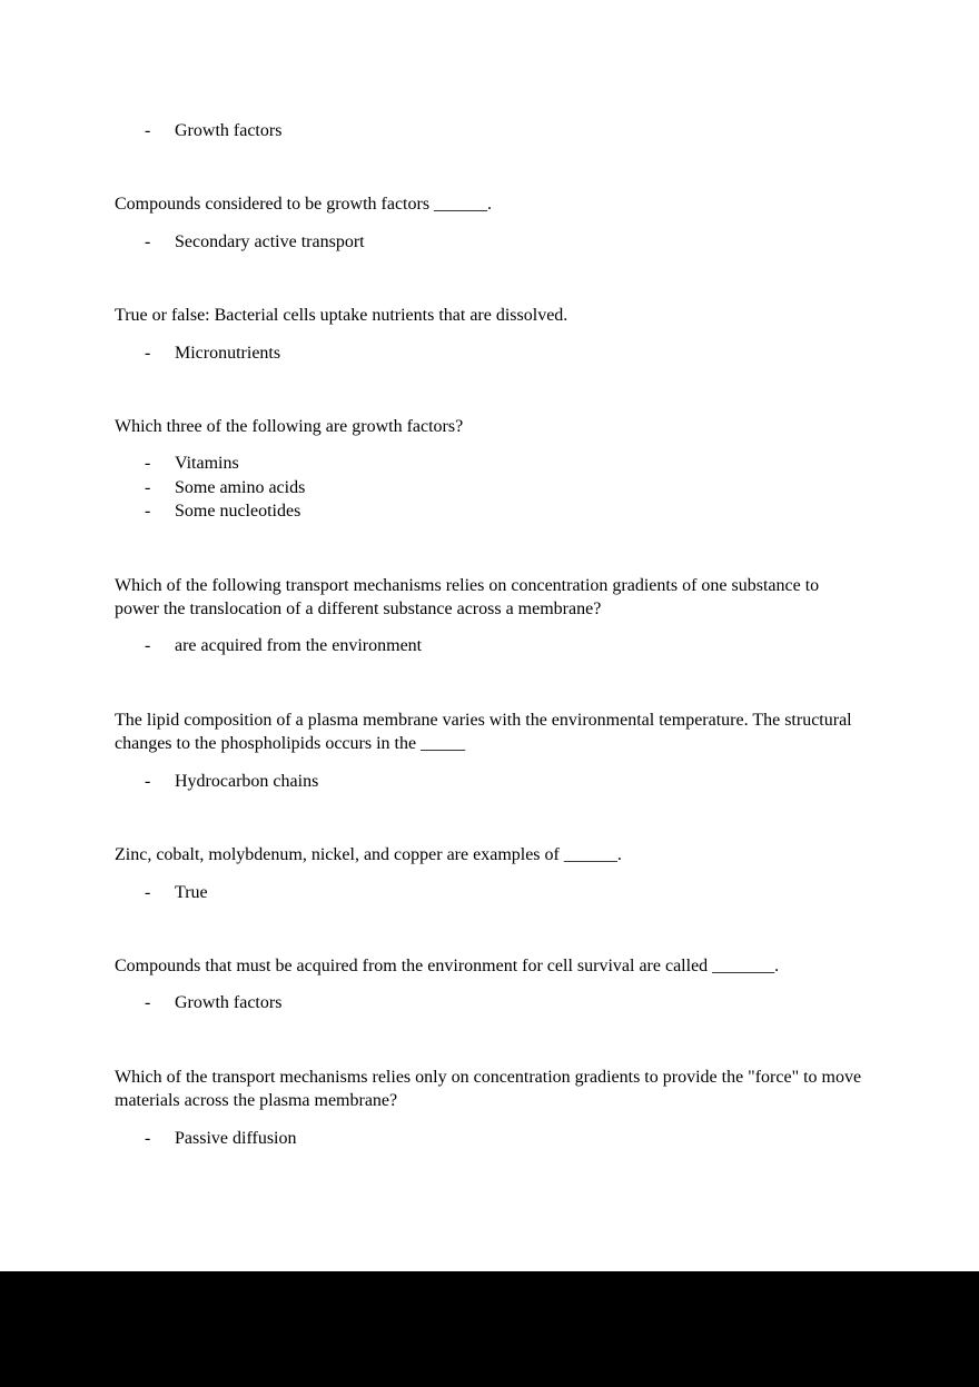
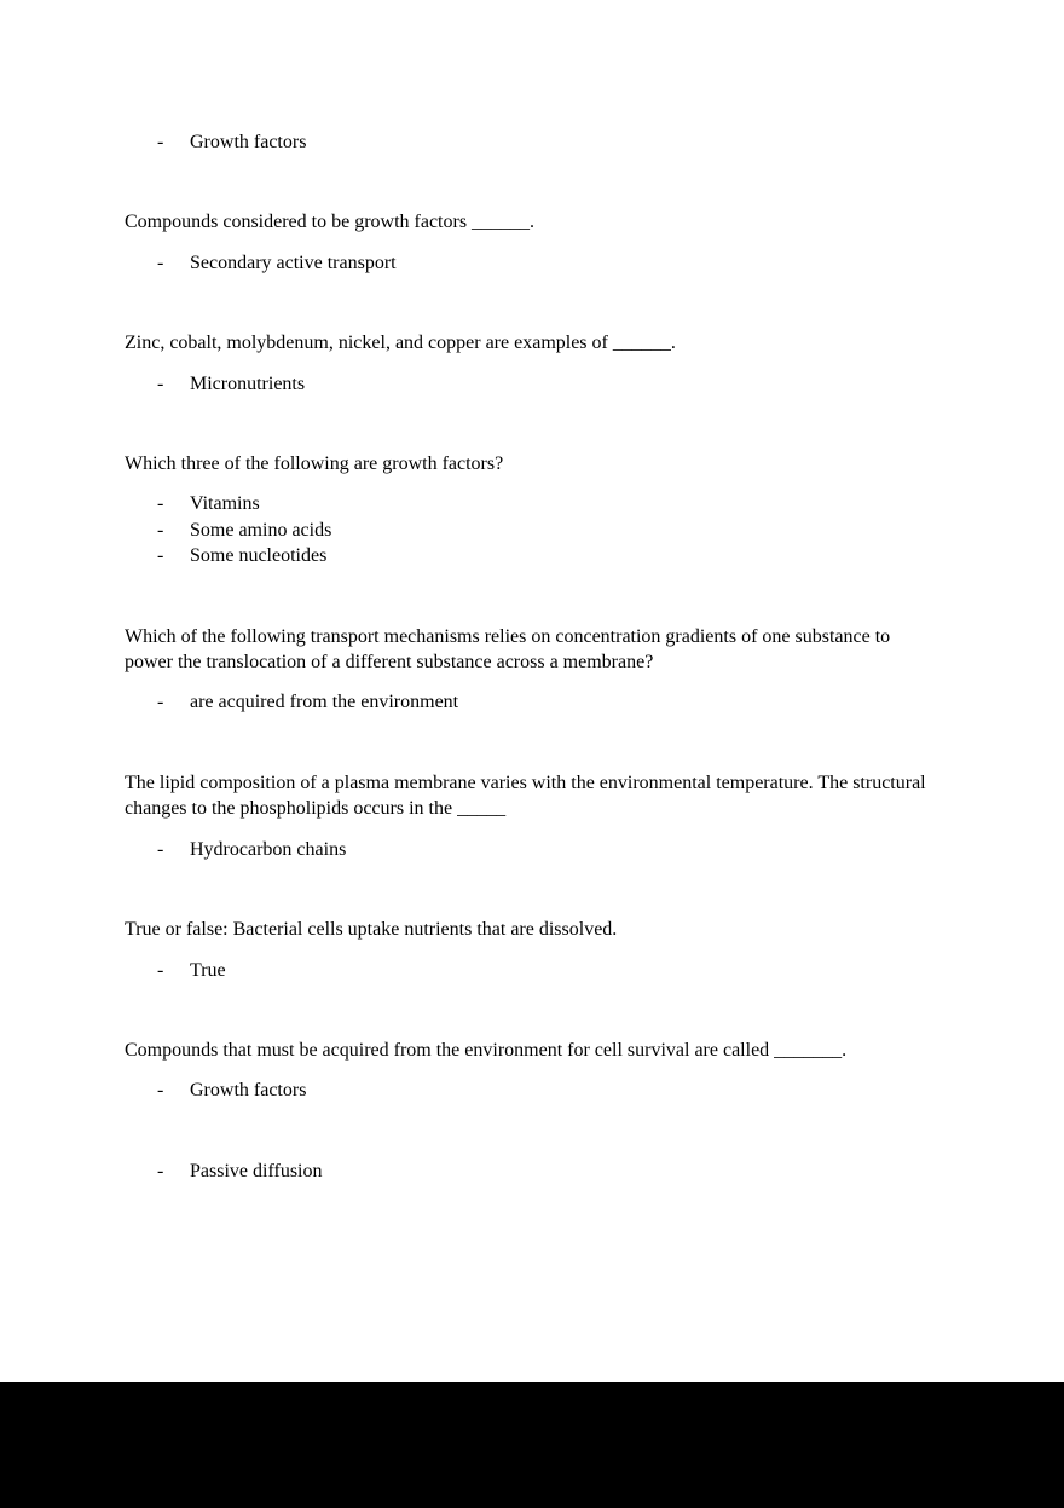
  -
  Growth factors
  Compounds considered to be growth factors ______.
  -
  Secondary active transport
- True or false: Bacterial cells uptake nutrients that are dissolved.
+ Zinc, cobalt, molybdenum, nickel, and copper are examples of ______.
  -
  Micronutrients
  Which three of the following are growth factors?
  -
  Vitamins
  -
  Some amino acids
  -
  Some nucleotides
  Which of the following transport mechanisms relies on concentration gradients of one substance to power the translocation of a different substance across a membrane?
  -
  are acquired from the environment
  The lipid composition of a plasma membrane varies with the environmental temperature. The structural changes to the phospholipids occurs in the _____
  -
  Hydrocarbon chains
- Zinc, cobalt, molybdenum, nickel, and copper are examples of ______.
+ True or false: Bacterial cells uptake nutrients that are dissolved.
  -
  True
  Compounds that must be acquired from the environment for cell survival are called _______.
  -
  Growth factors
- Which of the transport mechanisms relies only on concentration gradients to provide the "force" to move materials across the plasma membrane?
  -
  Passive diffusion
